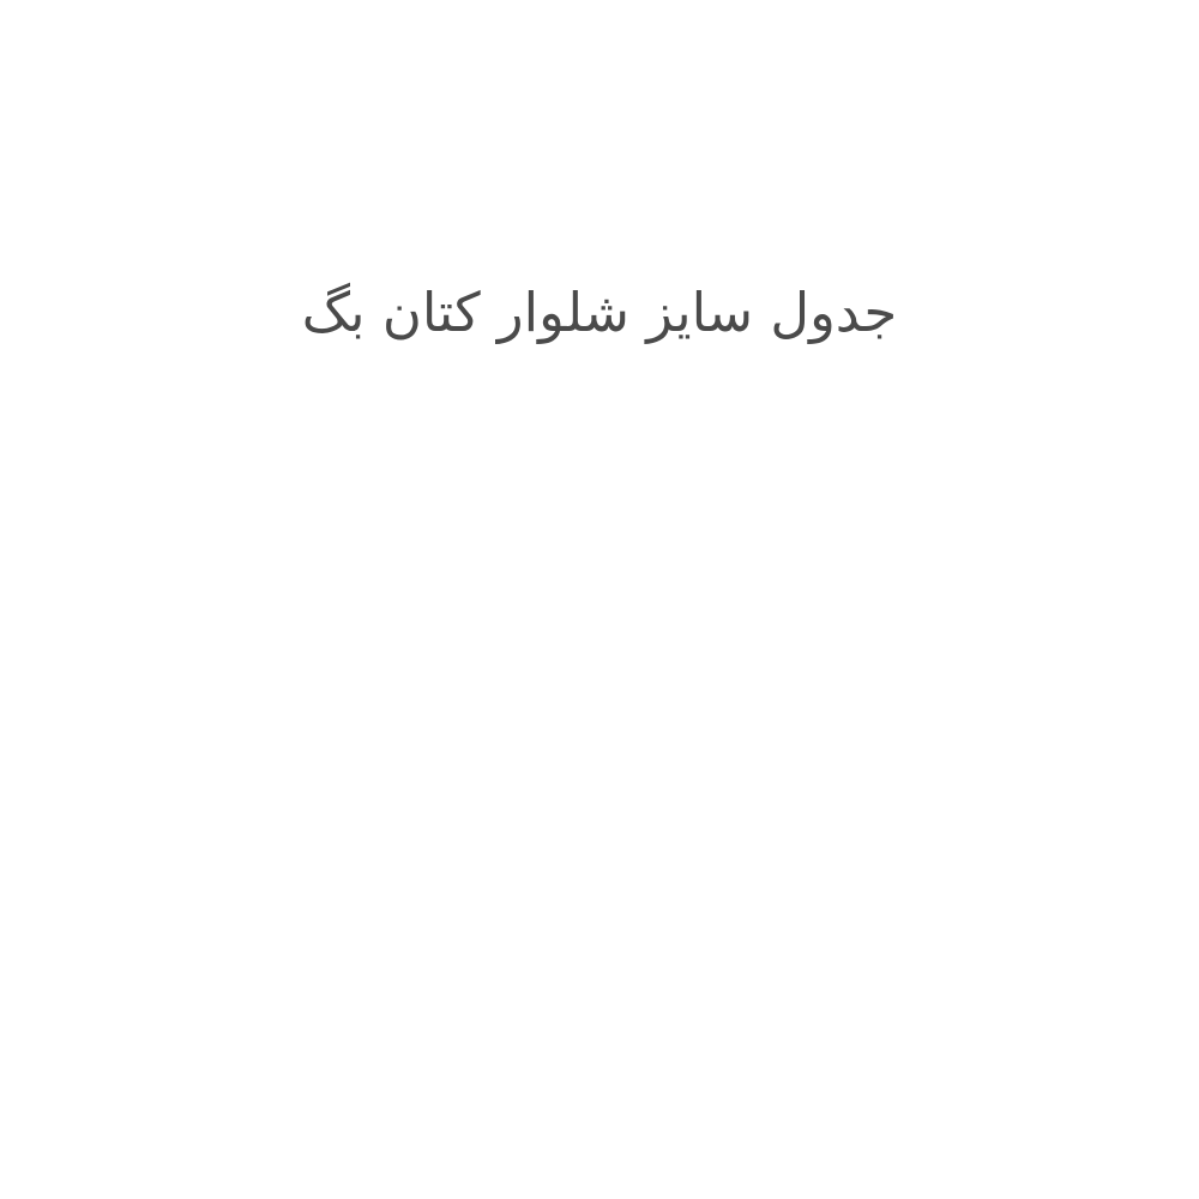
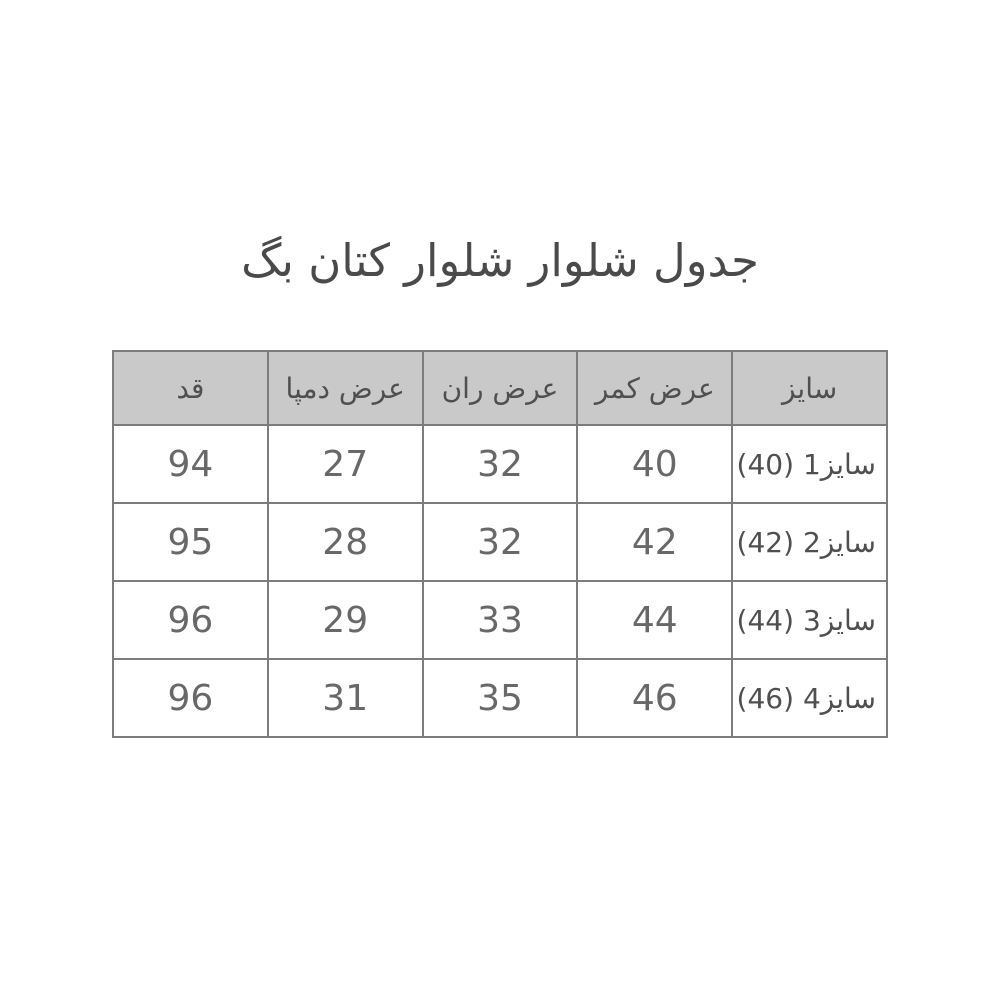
- جدول سایز شلوار کتان بگ
+ جدول شلوار شلوار کتان بگ
+ سایز	عرض کمر	عرض ران	عرض دمپا	قد
+ سایز1 (40)	40	32	27	94
+ سایز2 (42)	42	32	28	95
+ سایز3 (44)	44	33	29	96
+ سایز4 (46)	46	35	31	96
